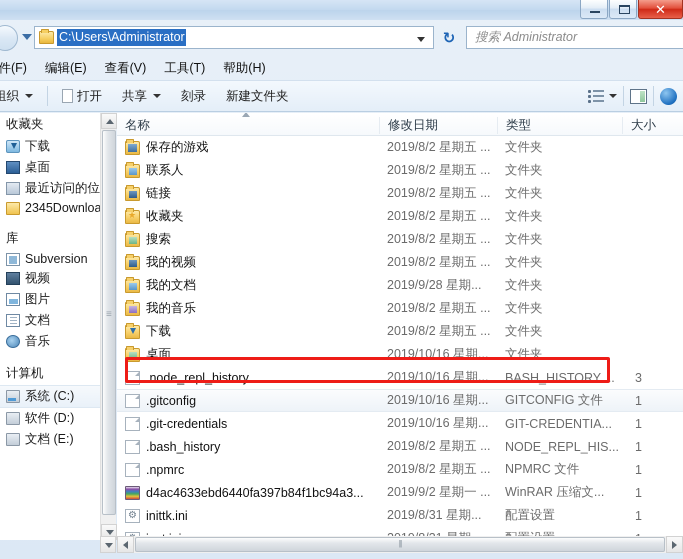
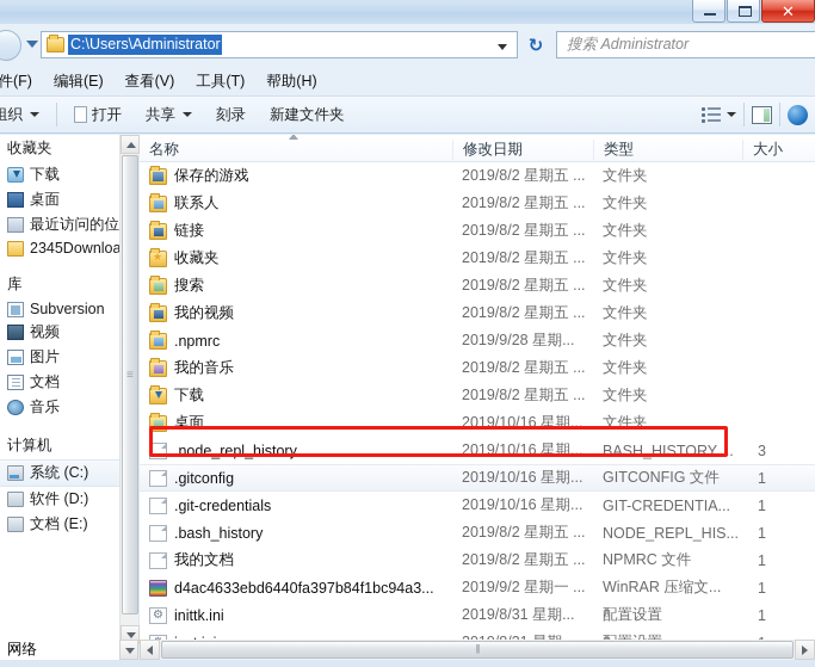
  ✕
  C:\Users\Administrator
  ↻
  搜索 Administrator
  件(F)
  编辑(E)
  查看(V)
  工具(T)
  帮助(H)
  组织
  打开
  共享
  刻录
  新建文件夹
  收藏夹
  下载
  桌面
  最近访问的位
  2345Downloa
  库
  Subversion
  视频
  图片
  文档
  音乐
  计算机
  系统 (C:)
  软件 (D:)
  文档 (E:)
  名称
  修改日期
  类型
  大小
  保存的游戏
  2019/8/2 星期五 ...
  文件夹
  联系人
  2019/8/2 星期五 ...
  文件夹
  链接
  2019/8/2 星期五 ...
  文件夹
  收藏夹
  2019/8/2 星期五 ...
  文件夹
  搜索
  2019/8/2 星期五 ...
  文件夹
  我的视频
  2019/8/2 星期五 ...
  文件夹
- 我的文档
+ .npmrc
  2019/9/28 星期...
  文件夹
  我的音乐
  2019/8/2 星期五 ...
  文件夹
  下载
  2019/8/2 星期五 ...
  文件夹
  桌面
  2019/10/16 星期...
  文件夹
  .node_repl_history
  2019/10/16 星期...
  BASH_HISTORY ...
  3
  .gitconfig
  2019/10/16 星期...
  GITCONFIG 文件
  1
  .git-credentials
  2019/10/16 星期...
  GIT-CREDENTIA...
  1
  .bash_history
  2019/8/2 星期五 ...
  NODE_REPL_HIS...
  1
- .npmrc
+ 我的文档
  2019/8/2 星期五 ...
  NPMRC 文件
  1
  d4ac4633ebd6440fa397b84f1bc94a3...
  2019/9/2 星期一 ...
  WinRAR 压缩文...
  1
  inittk.ini
  2019/8/31 星期...
  配置设置
  1
+ 网络
